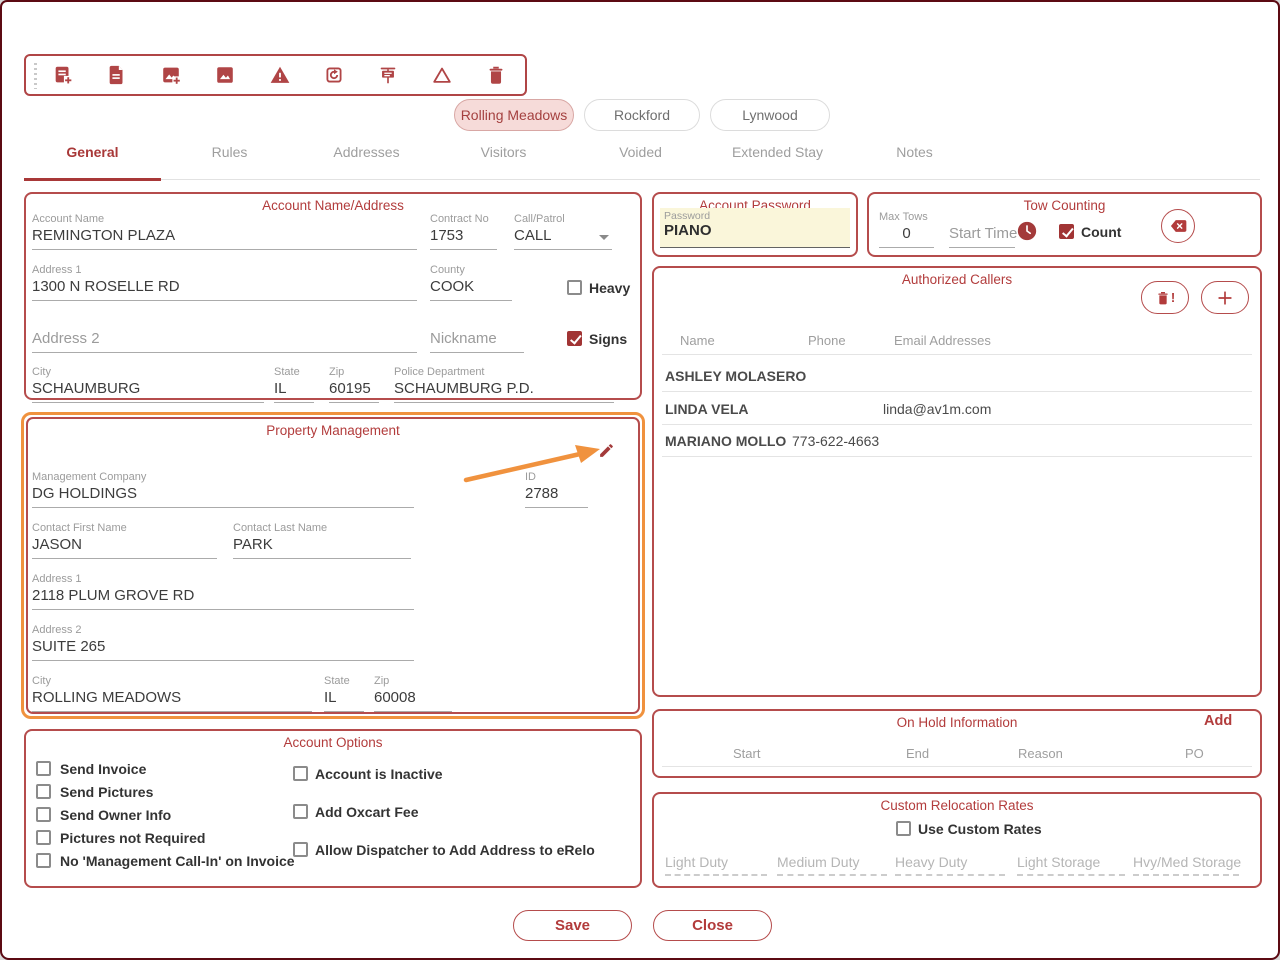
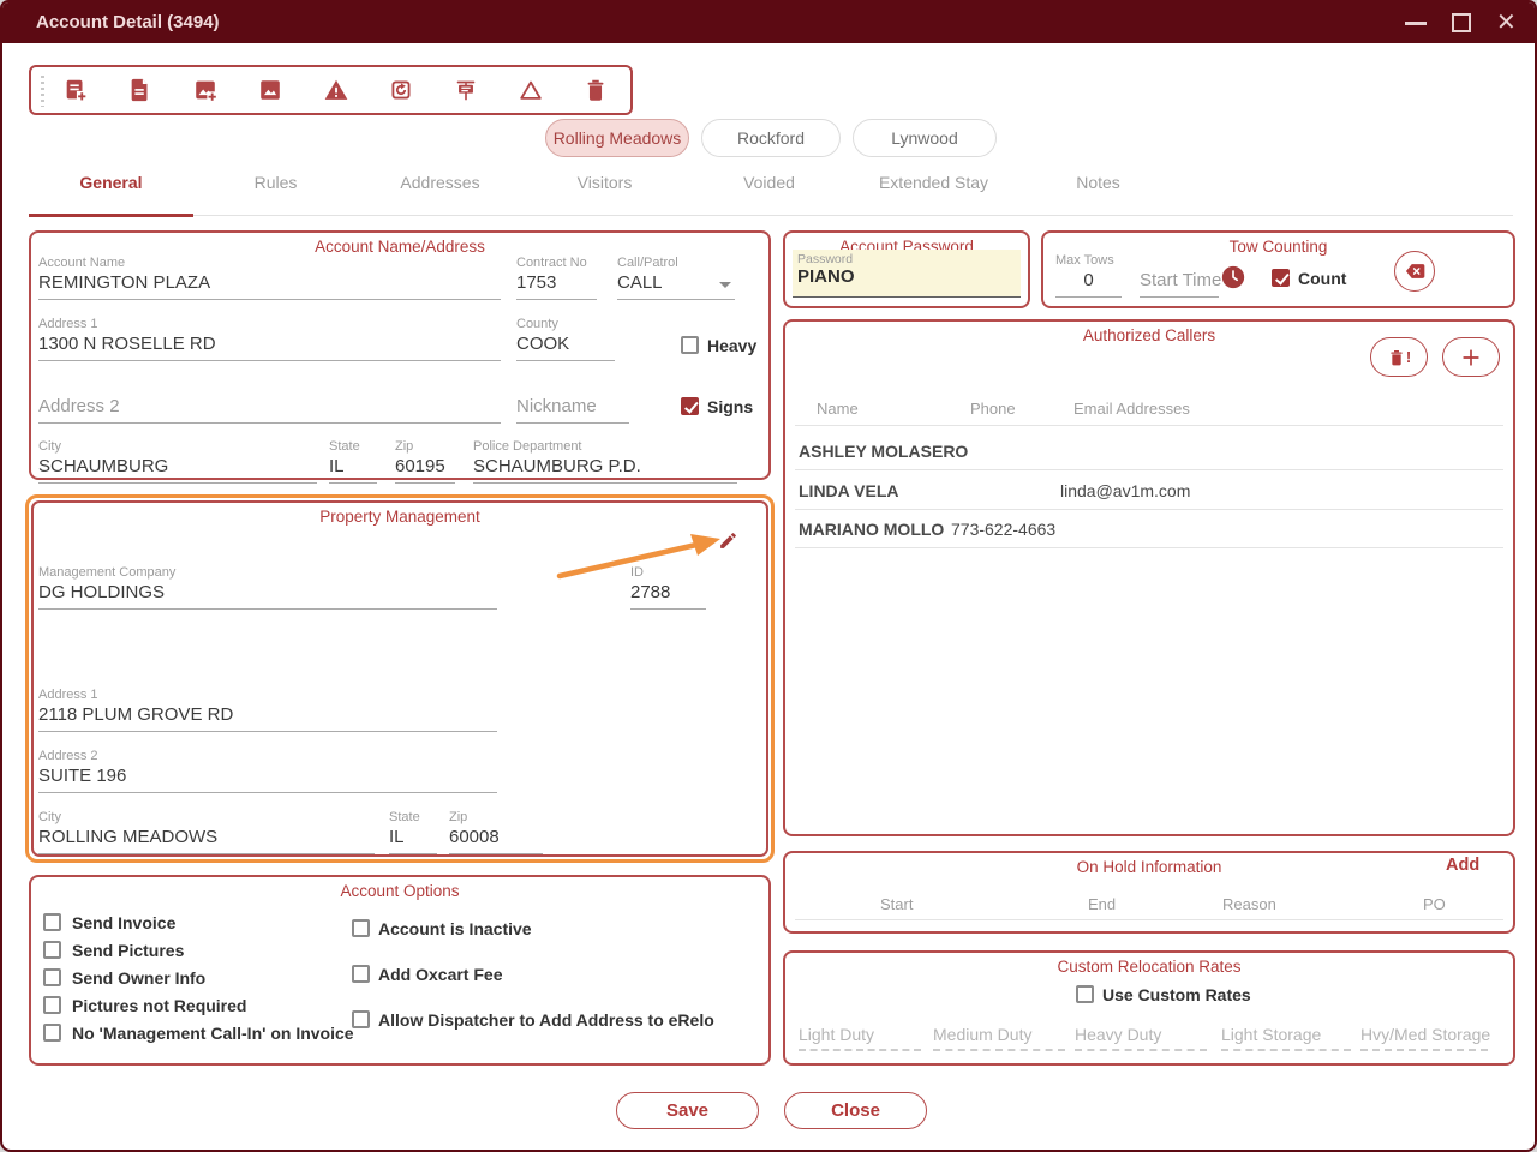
+ Account Detail (3494)
+ ✕
  Rolling Meadows
  Rockford
  Lynwood
  General
  Rules
  Addresses
  Visitors
  Voided
  Extended Stay
  Notes
  Account Name/Address
  Account Name
  REMINGTON PLAZA
  Contract No
  1753
  Call/Patrol
  CALL
  Address 1
  1300 N ROSELLE RD
  County
  COOK
  Heavy
  Address 2
  Nickname
  Signs
  City
  SCHAUMBURG
  State
  IL
  Zip
  60195
  Police Department
  SCHAUMBURG P.D.
  Property Management
  Management Company
  DG HOLDINGS
  ID
  2788
- Contact First Name
- JASON
- Contact Last Name
- PARK
  Address 1
  2118 PLUM GROVE RD
  Address 2
- SUITE 265
+ SUITE 196
  City
  ROLLING MEADOWS
  State
  IL
  Zip
  60008
  Account Options
  Send Invoice
  Send Pictures
  Send Owner Info
  Pictures not Required
  No 'Management Call-In' on Invoice
  Account is Inactive
  Add Oxcart Fee
  Allow Dispatcher to Add Address to eRelo
  Account Password
  Password
  PIANO
  Tow Counting
  Max Tows
  0
  Start Time
  Count
  Authorized Callers
  !
  Name
  Phone
  Email Addresses
  ASHLEY MOLASERO
  LINDA VELA
  linda@av1m.com
  MARIANO MOLLO
  773-622-4663
  On Hold Information
  Add
  Start
  End
  Reason
  PO
  Custom Relocation Rates
  Use Custom Rates
  Light Duty
  Medium Duty
  Heavy Duty
  Light Storage
  Hvy/Med Storage
  Save
  Close
